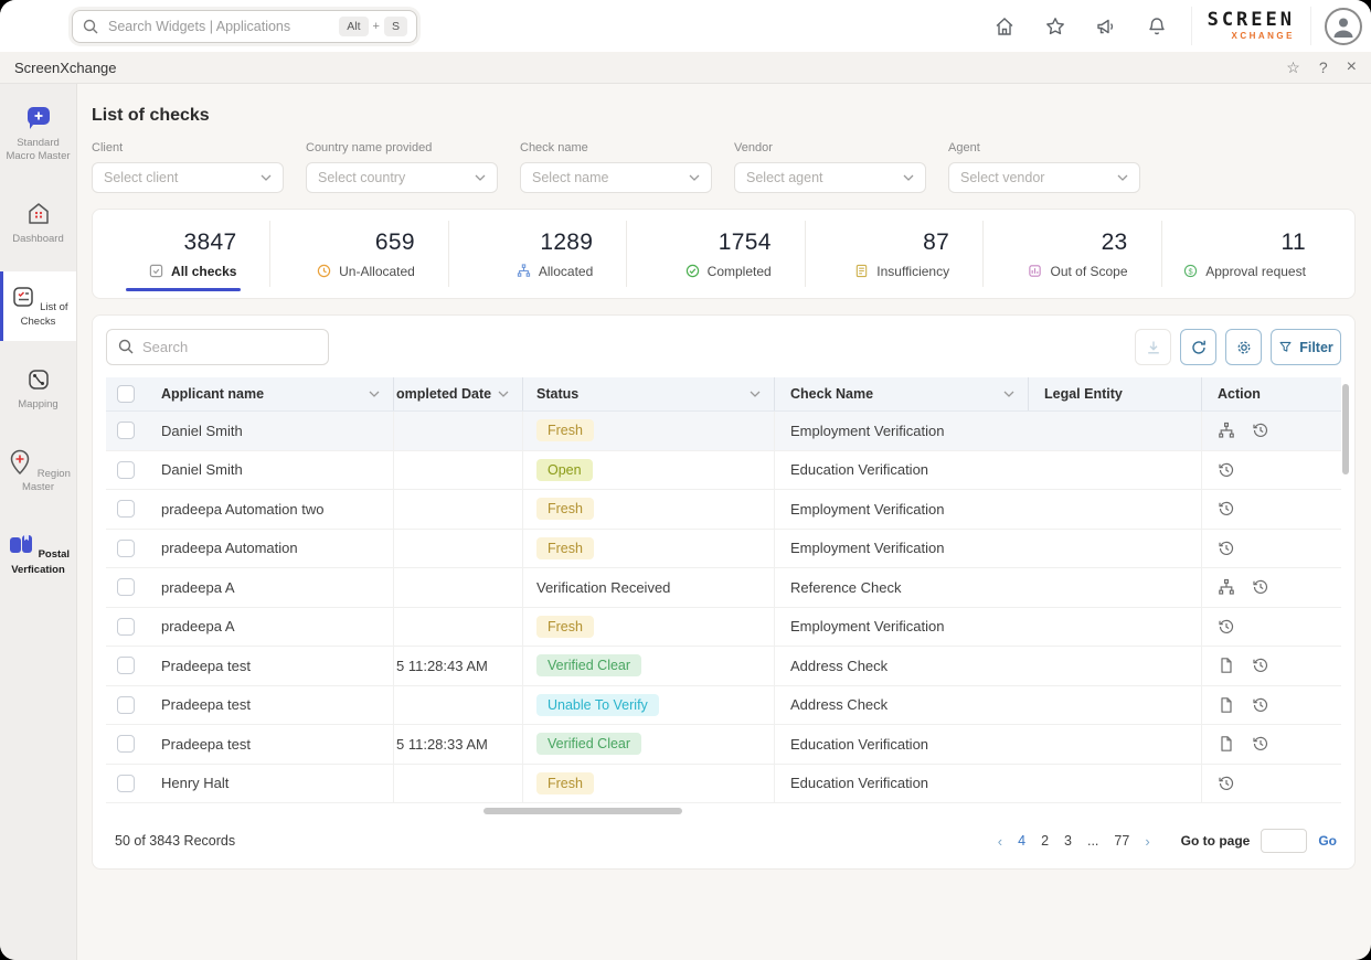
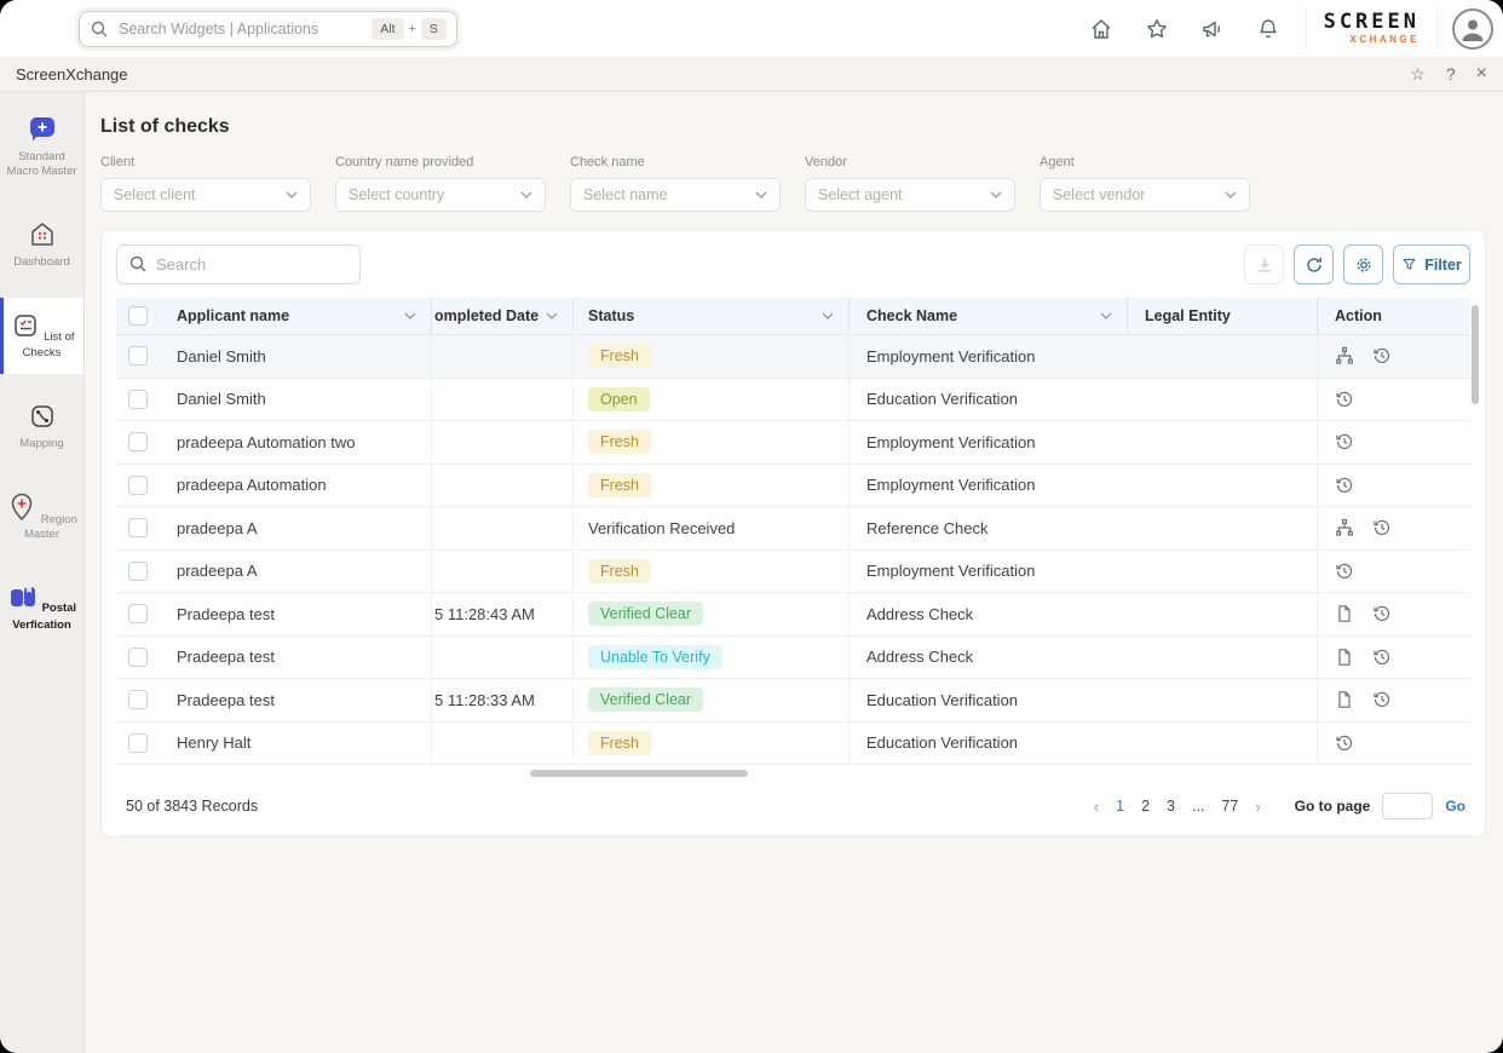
  Search Widgets | Applications
  Alt
  +
  S
  SCREEN
  XCHANGE
  ScreenXchange
  ☆
  ?
  ×
  Standard Macro Master
  Dashboard
  List of Checks
  Mapping
  Region Master
  Postal Verfication
  List of checks
  Client
  Select client
  Country name provided
  Select country
  Check name
  Select name
  Vendor
  Select agent
  Agent
  Select vendor
- 3847
- All checks
- 659
- Un-Allocated
- 1289
- Allocated
- 1754
- Completed
- 87
- Insufficiency
- 23
- Out of Scope
- 11
- $
- Approval request
  Search
  Filter
  Applicant name
  ompleted Date
  Status
  Check Name
  Legal Entity
  Action
  Daniel Smith
  Fresh
  Employment Verification
  Daniel Smith
  Open
  Education Verification
  pradeepa Automation two
  Fresh
  Employment Verification
  pradeepa Automation
  Fresh
  Employment Verification
  pradeepa A
  Verification Received
  Reference Check
  pradeepa A
  Fresh
  Employment Verification
  Pradeepa test
  5 11:28:43 AM
  Verified Clear
  Address Check
  Pradeepa test
  Unable To Verify
  Address Check
  Pradeepa test
  5 11:28:33 AM
  Verified Clear
  Education Verification
  Henry Halt
  Fresh
  Education Verification
  50 of 3843 Records
  ‹
- 4
+ 1
  2
  3
  ...
  77
  ›
  Go to page
  Go
